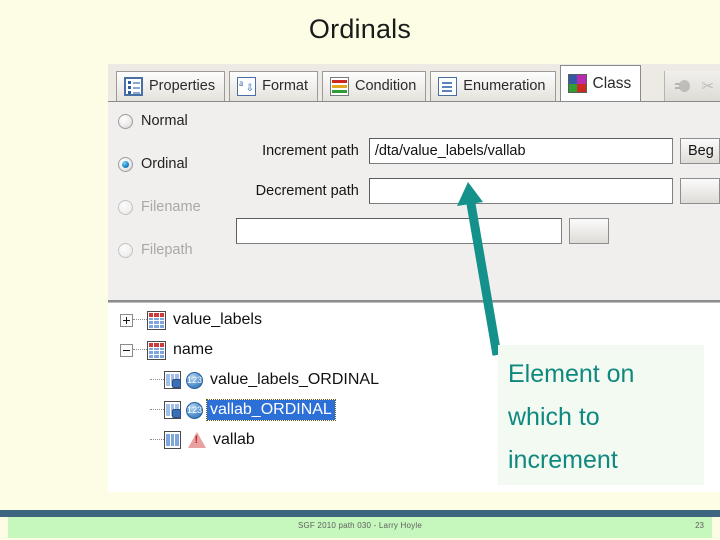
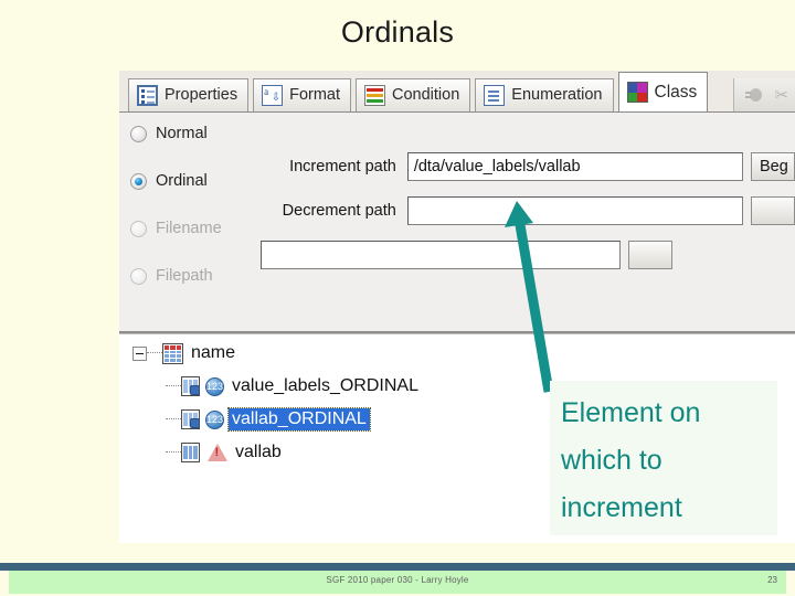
  Ordinals
  Properties
  a
  ⇩
  Format
  Condition
  Enumeration
  Class
  ✂
  Normal
  Ordinal
  Filename
  Filepath
  Increment path
  /dta/value_labels/vallab
  Beg
  Decrement path
- value_labels
  name
  123
  value_labels_ORDINAL
  123
  vallab_ORDINAL
  vallab
  Element on
  which to
  increment
- SGF 2010 path 030 - Larry Hoyle
+ SGF 2010 paper 030 - Larry Hoyle
  23
